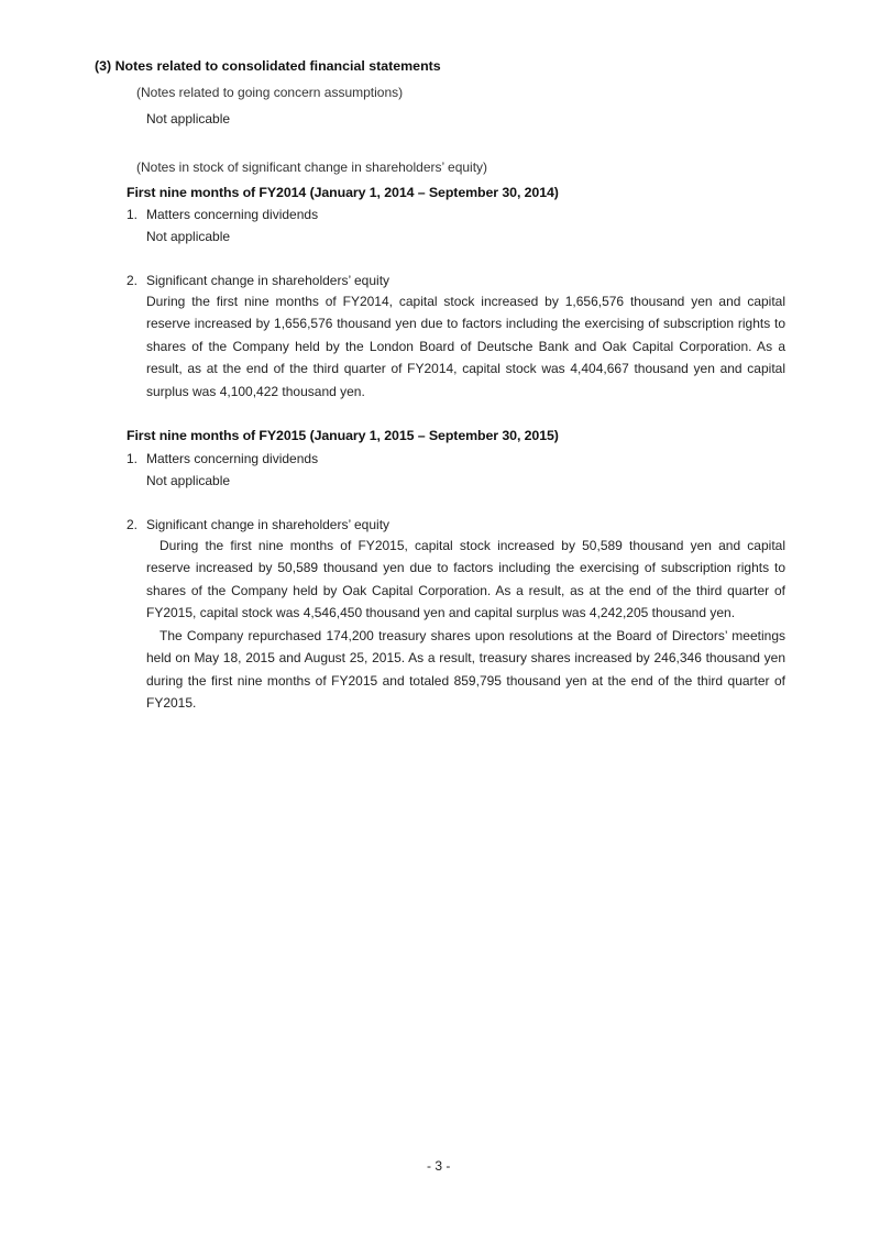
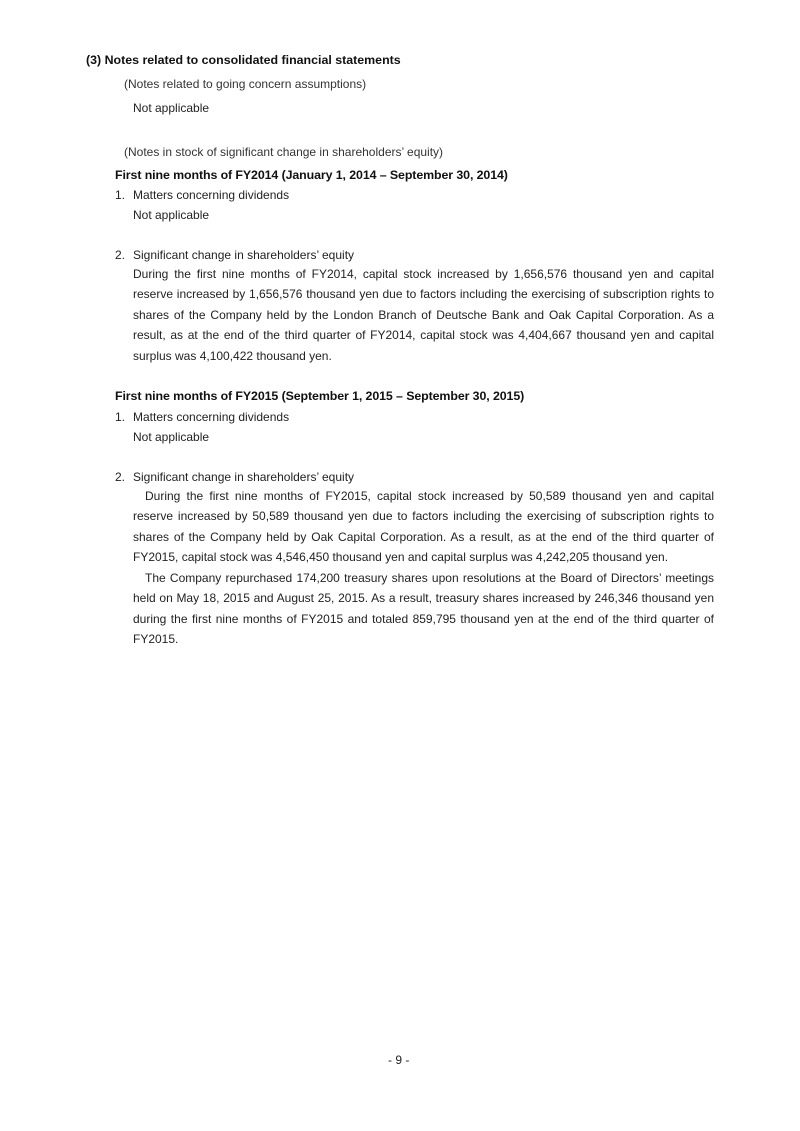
  (3) Notes related to consolidated financial statements
  (Notes related to going concern assumptions)
  Not applicable
  (Notes in stock of significant change in shareholders’ equity)
  First nine months of FY2014 (January 1, 2014 – September 30, 2014)
  1.
  Matters concerning dividends
  Not applicable
  2.
  Significant change in shareholders’ equity
- During the first nine months of FY2014, capital stock increased by 1,656,576 thousand yen and capital reserve increased by 1,656,576 thousand yen due to factors including the exercising of subscription rights to shares of the Company held by the London Board of Deutsche Bank and Oak Capital Corporation. As a result, as at the end of the third quarter of FY2014, capital stock was 4,404,667 thousand yen and capital surplus was 4,100,422 thousand yen.
+ During the first nine months of FY2014, capital stock increased by 1,656,576 thousand yen and capital reserve increased by 1,656,576 thousand yen due to factors including the exercising of subscription rights to shares of the Company held by the London Branch of Deutsche Bank and Oak Capital Corporation. As a result, as at the end of the third quarter of FY2014, capital stock was 4,404,667 thousand yen and capital surplus was 4,100,422 thousand yen.
- First nine months of FY2015 (January 1, 2015 – September 30, 2015)
+ First nine months of FY2015 (September 1, 2015 – September 30, 2015)
  1.
  Matters concerning dividends
  Not applicable
  2.
  Significant change in shareholders’ equity
  During the first nine months of FY2015, capital stock increased by 50,589 thousand yen and capital reserve increased by 50,589 thousand yen due to factors including the exercising of subscription rights to shares of the Company held by Oak Capital Corporation. As a result, as at the end of the third quarter of FY2015, capital stock was 4,546,450 thousand yen and capital surplus was 4,242,205 thousand yen.
  The Company repurchased 174,200 treasury shares upon resolutions at the Board of Directors’ meetings held on May 18, 2015 and August 25, 2015. As a result, treasury shares increased by 246,346 thousand yen during the first nine months of FY2015 and totaled 859,795 thousand yen at the end of the third quarter of FY2015.
- - 3 -
+ - 9 -
